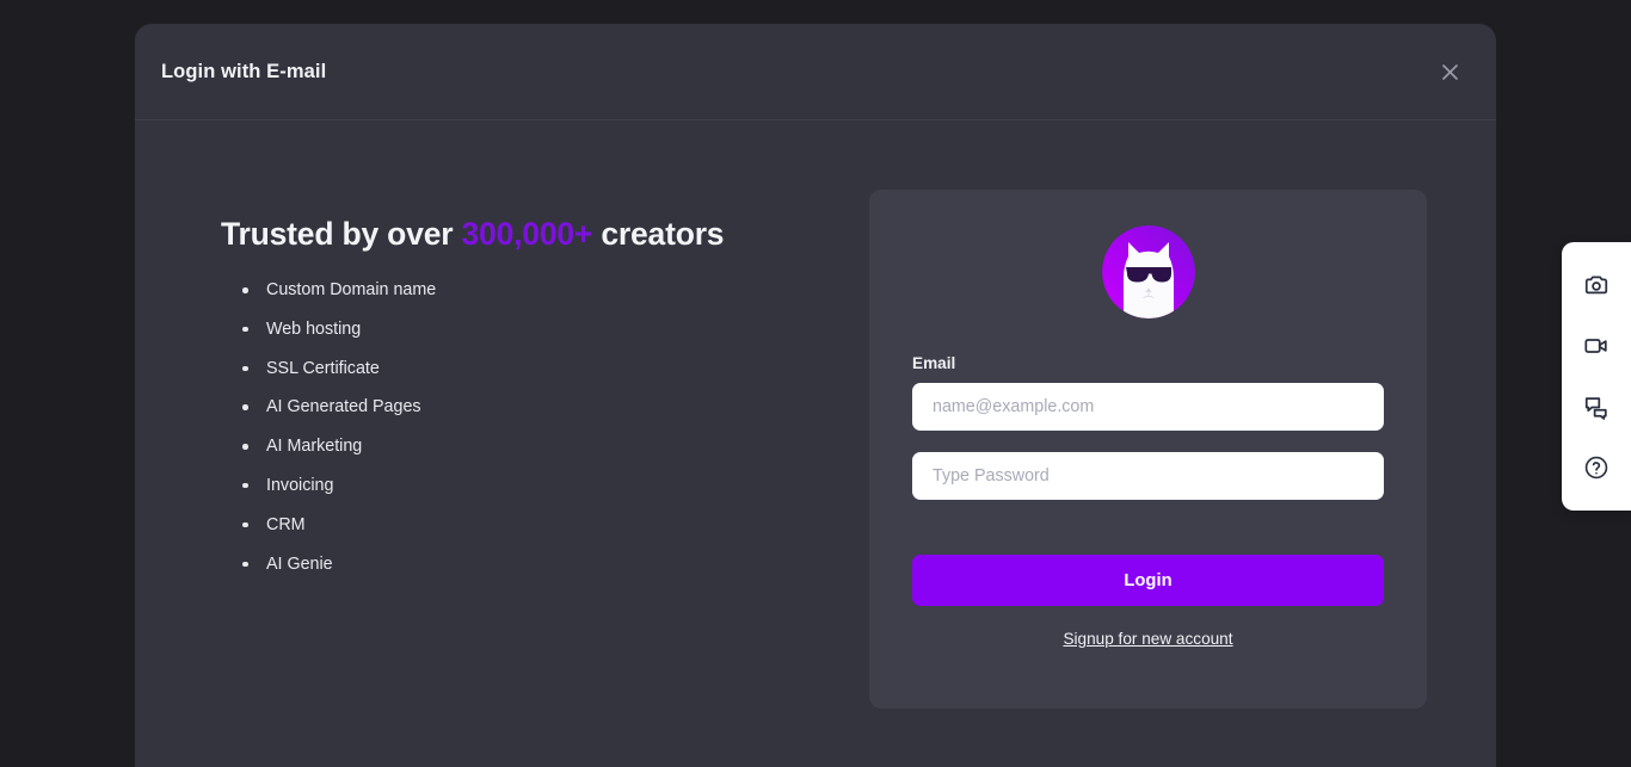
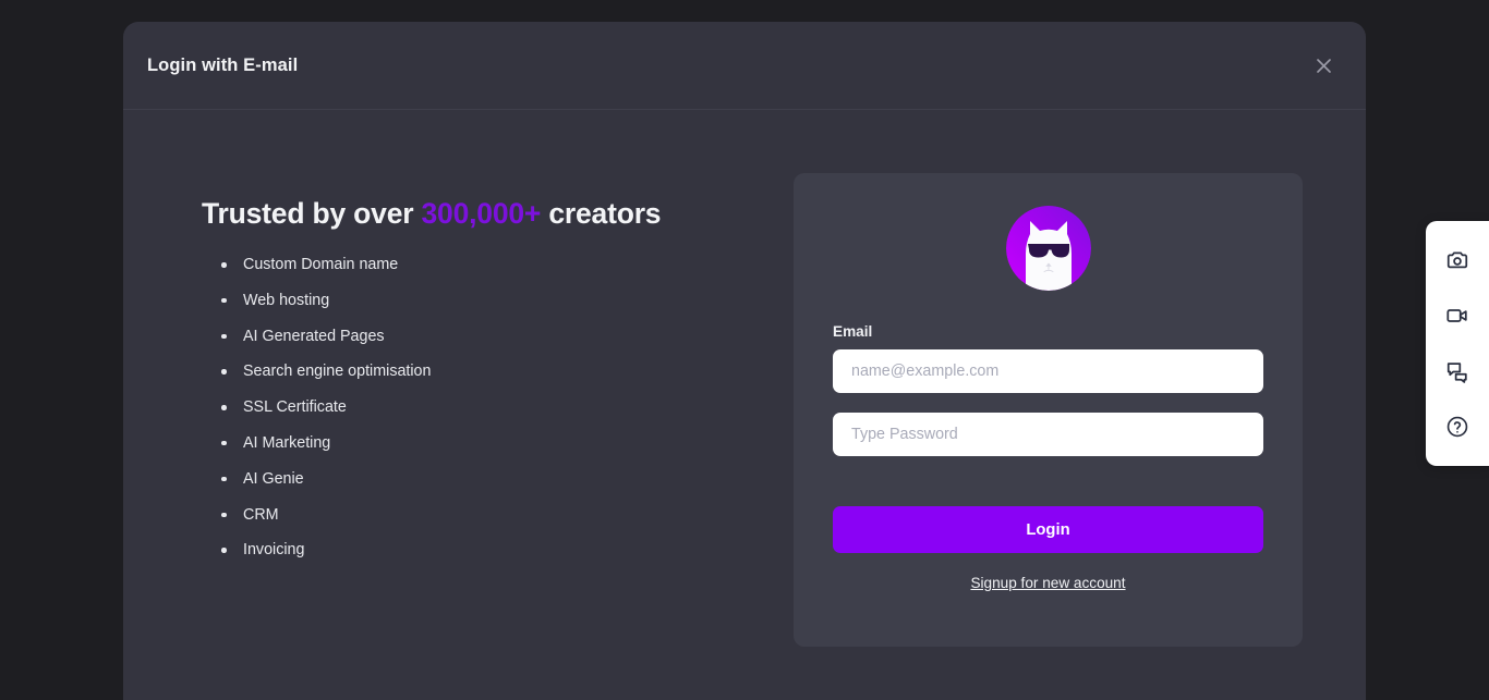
  Login with E-mail
  Trusted by over 300,000+ creators
  Custom Domain name
  Web hosting
- SSL Certificate
+ AI Generated Pages
+ Search engine optimisation
- AI Generated Pages
+ SSL Certificate
  AI Marketing
- Invoicing
+ AI Genie
  CRM
- AI Genie
+ Invoicing
  Email
  name@example.com
  Type Password
  Login
  Signup for new account
